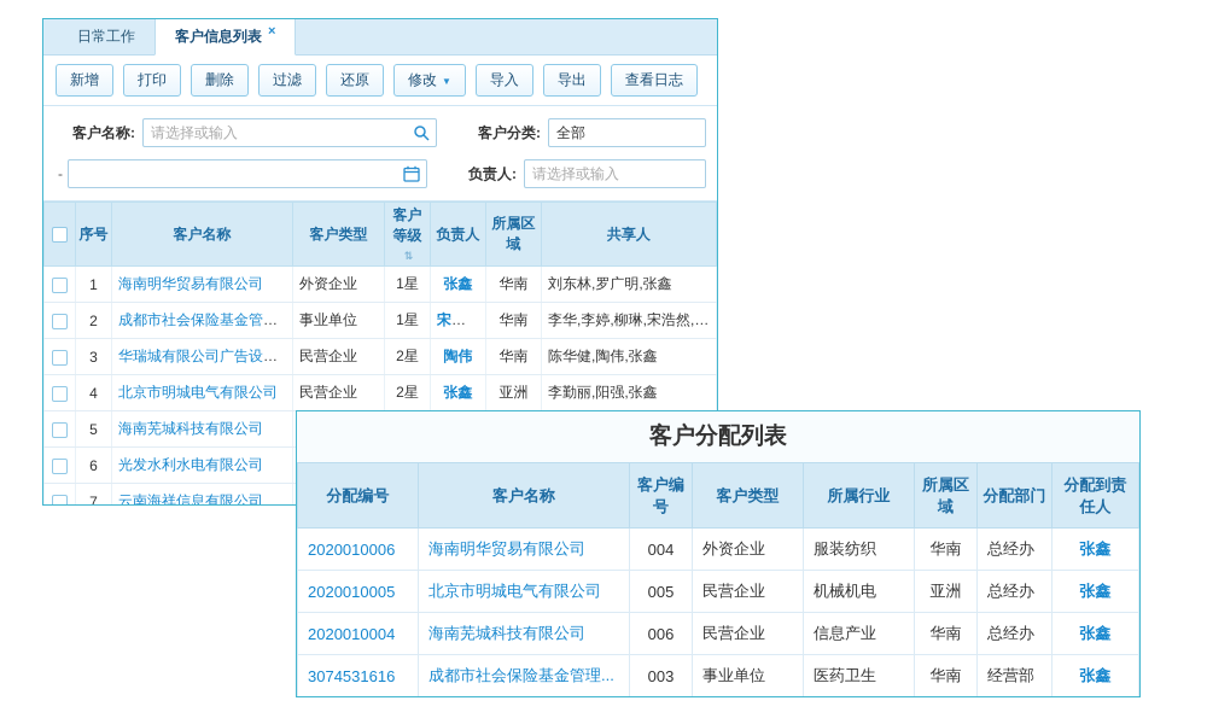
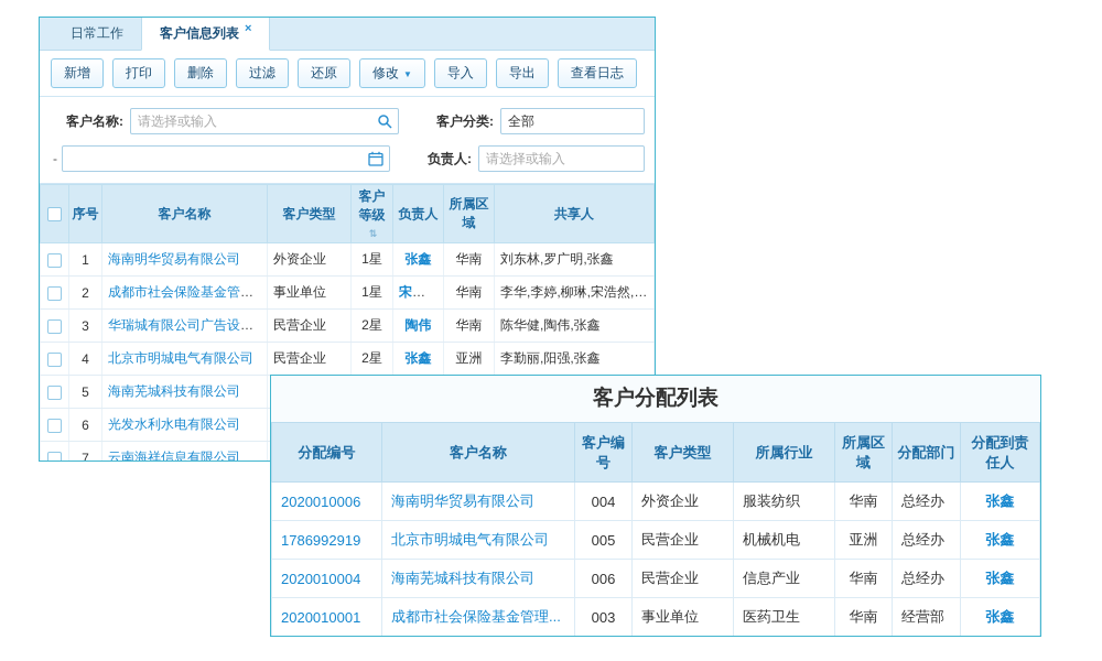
  日常工作
  客户信息列表 ×
  新增
  打印
  删除
  过滤
  还原
  修改 ▼
  导入
  导出
  查看日志
  客户名称:
  请选择或输入
  客户分类:
  全部
  -
  负责人:
  请选择或输入
  	序号	客户名称	客户类型	客户等级⇅	负责人	所属区域	共享人
  	1	海南明华贸易有限公司	外资企业	1星	张鑫	华南	刘东林,罗广明,张鑫
  	2	成都市社会保险基金管理...	事业单位	1星	宋浩然	华南	李华,李婷,柳琳,宋浩然,张鑫
  	3	华瑞城有限公司广告设计部	民营企业	2星	陶伟	华南	陈华健,陶伟,张鑫
  	4	北京市明城电气有限公司	民营企业	2星	张鑫	亚洲	李勤丽,阳强,张鑫
  	6	光发水利水电有限公司
  	7	云南海祥信息有限公司
  客户分配列表
  分配编号	客户名称	客户编号	客户类型	所属行业	所属区域	分配部门	分配到责任人
  2020010006	海南明华贸易有限公司	004	外资企业	服装纺织	华南	总经办	张鑫
- 2020010005	北京市明城电气有限公司	005	民营企业	机械机电	亚洲	总经办	张鑫
+ 1786992919	北京市明城电气有限公司	005	民营企业	机械机电	亚洲	总经办	张鑫
  2020010004	海南芜城科技有限公司	006	民营企业	信息产业	华南	总经办	张鑫
- 3074531616	成都市社会保险基金管理...	003	事业单位	医药卫生	华南	经营部	张鑫
+ 2020010001	成都市社会保险基金管理...	003	事业单位	医药卫生	华南	经营部	张鑫
